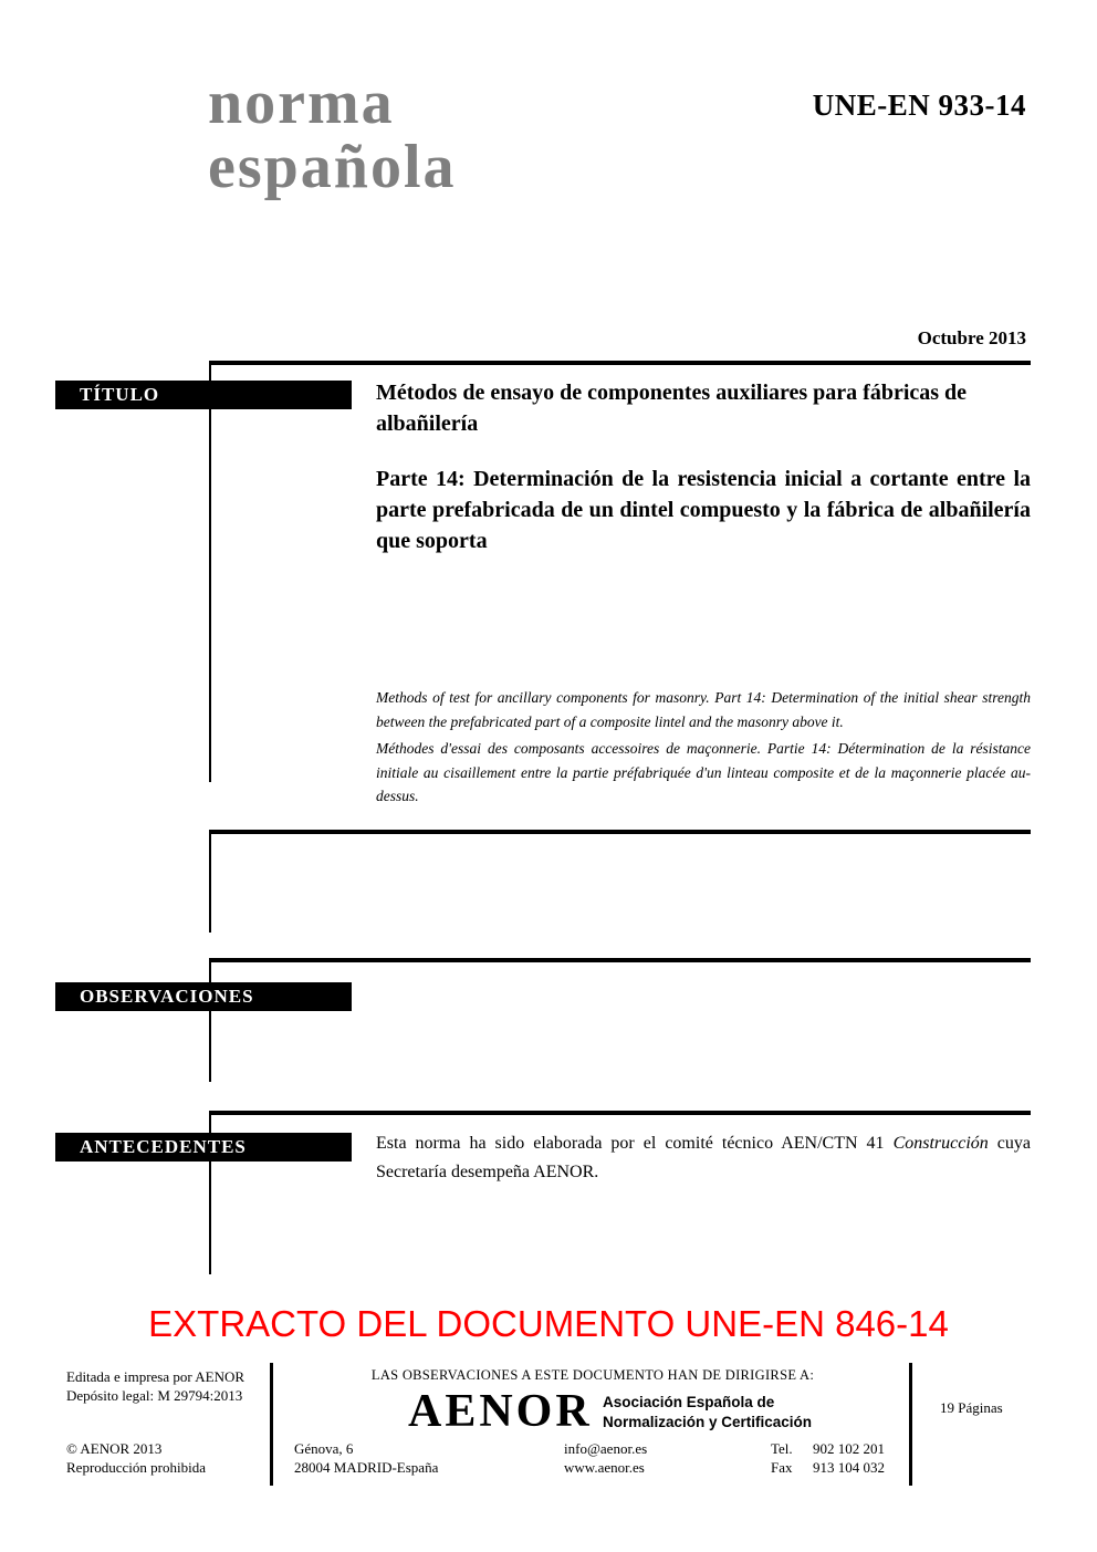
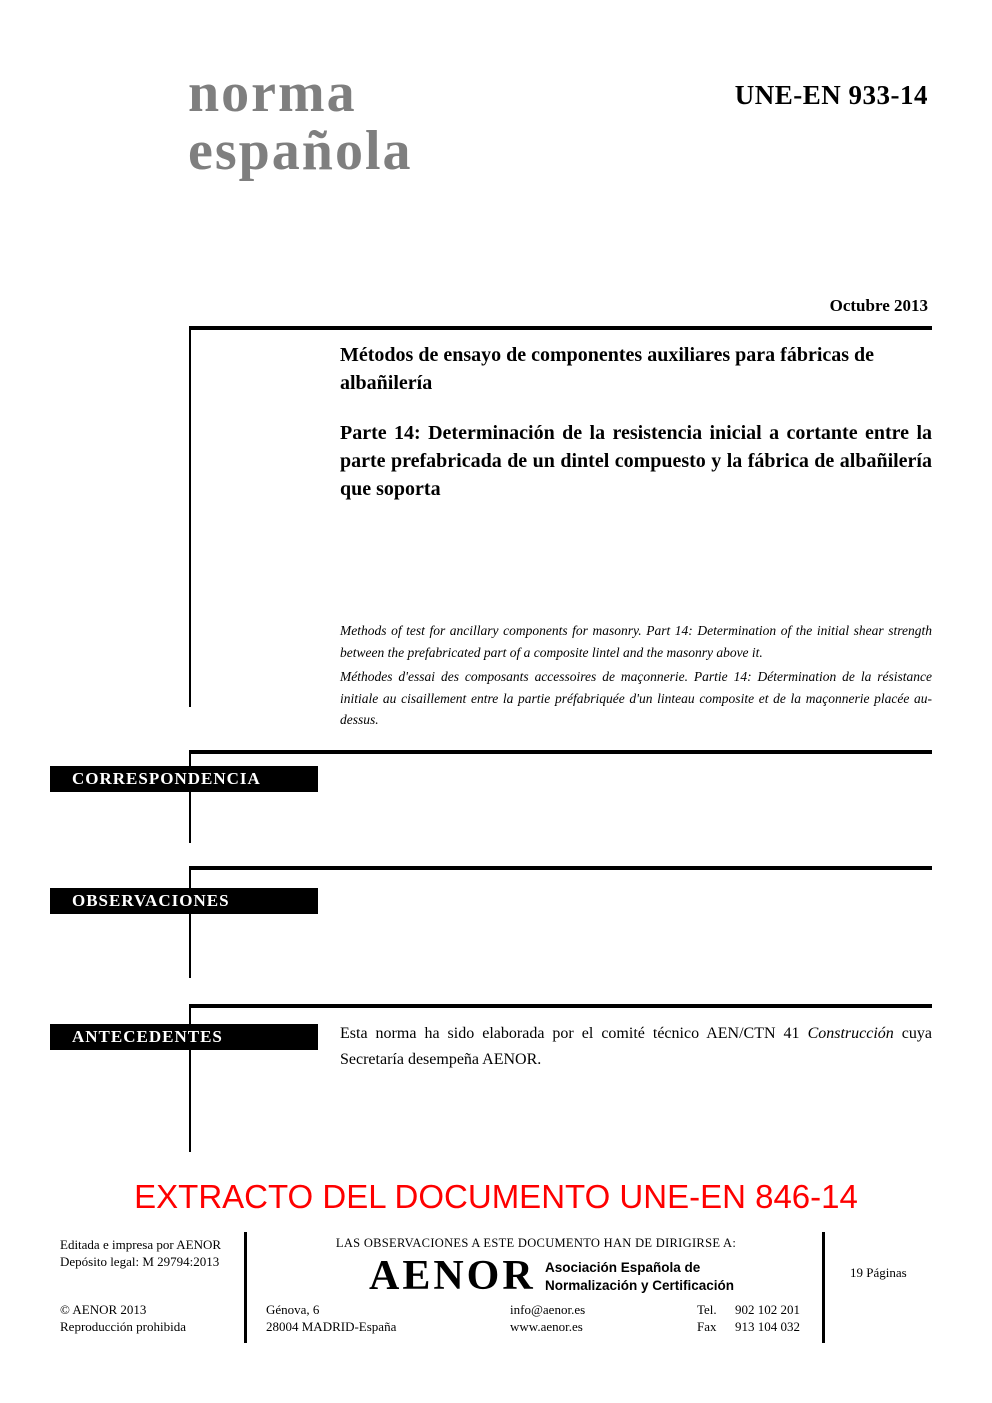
  norma
  española
  UNE-EN 933-14
  Octubre 2013
- TÍTULO
  Métodos de ensayo de componentes auxiliares para fábricas de albañilería
  Parte 14: Determinación de la resistencia inicial a cortante entre la parte prefabricada de un dintel compuesto y la fábrica de albañilería que soporta
  Methods of test for ancillary components for masonry. Part 14: Determination of the initial shear strength between the prefabricated part of a composite lintel and the masonry above it.
  Méthodes d'essai des composants accessoires de maçonnerie. Partie 14: Détermination de la résistance initiale au cisaillement entre la partie préfabriquée d'un linteau composite et de la maçonnerie placée au-dessus.
+ CORRESPONDENCIA
  OBSERVACIONES
  ANTECEDENTES
  Esta norma ha sido elaborada por el comité técnico AEN/CTN 41 Construcción cuya Secretaría desempeña AENOR.
  EXTRACTO DEL DOCUMENTO UNE-EN 846-14
  Editada e impresa por AENOR
  Depósito legal: M 29794:2013
  © AENOR 2013
  Reproducción prohibida
  LAS OBSERVACIONES A ESTE DOCUMENTO HAN DE DIRIGIRSE A:
  AENOR
  Asociación Española de
  Normalización y Certificación
  Génova, 6
  28004 MADRID-España
  info@aenor.es
  www.aenor.es
  Tel.
  902 102 201
  Fax
  913 104 032
  19 Páginas
